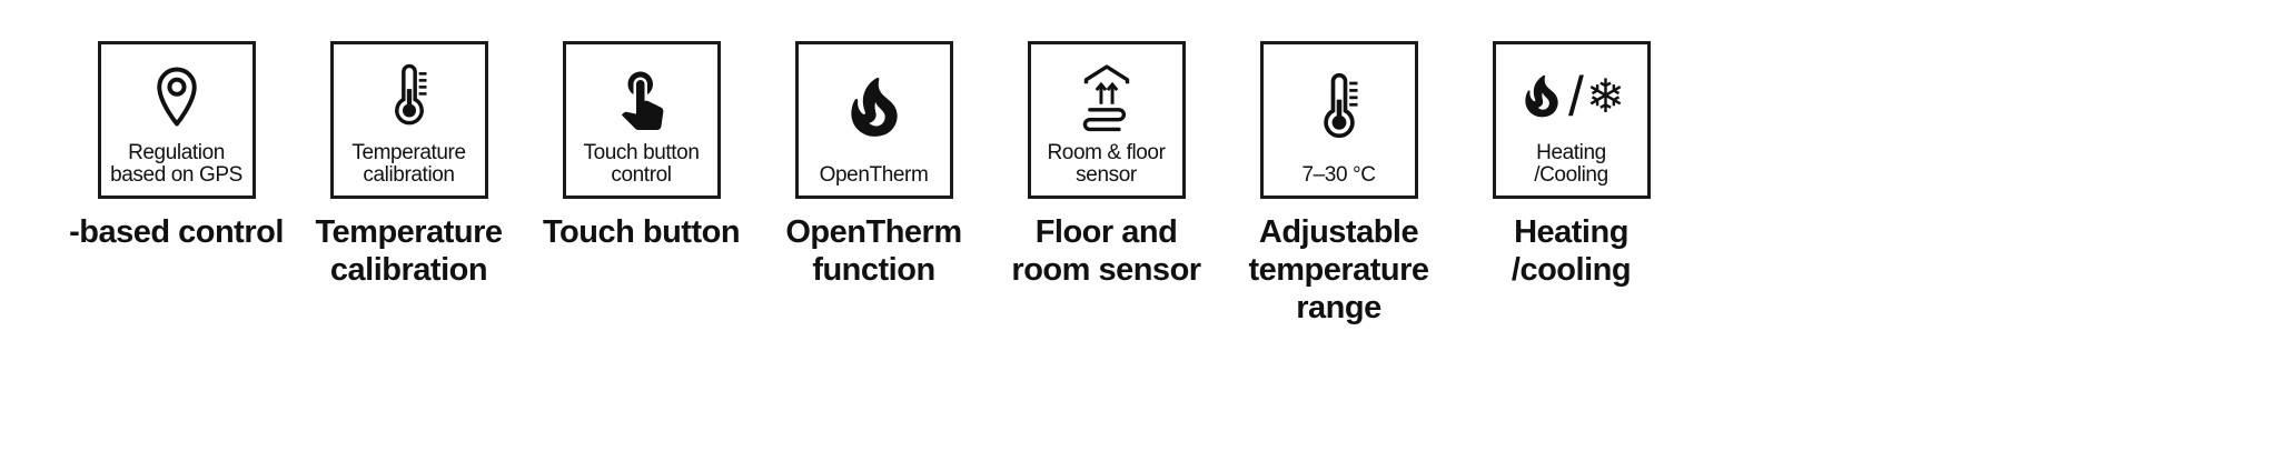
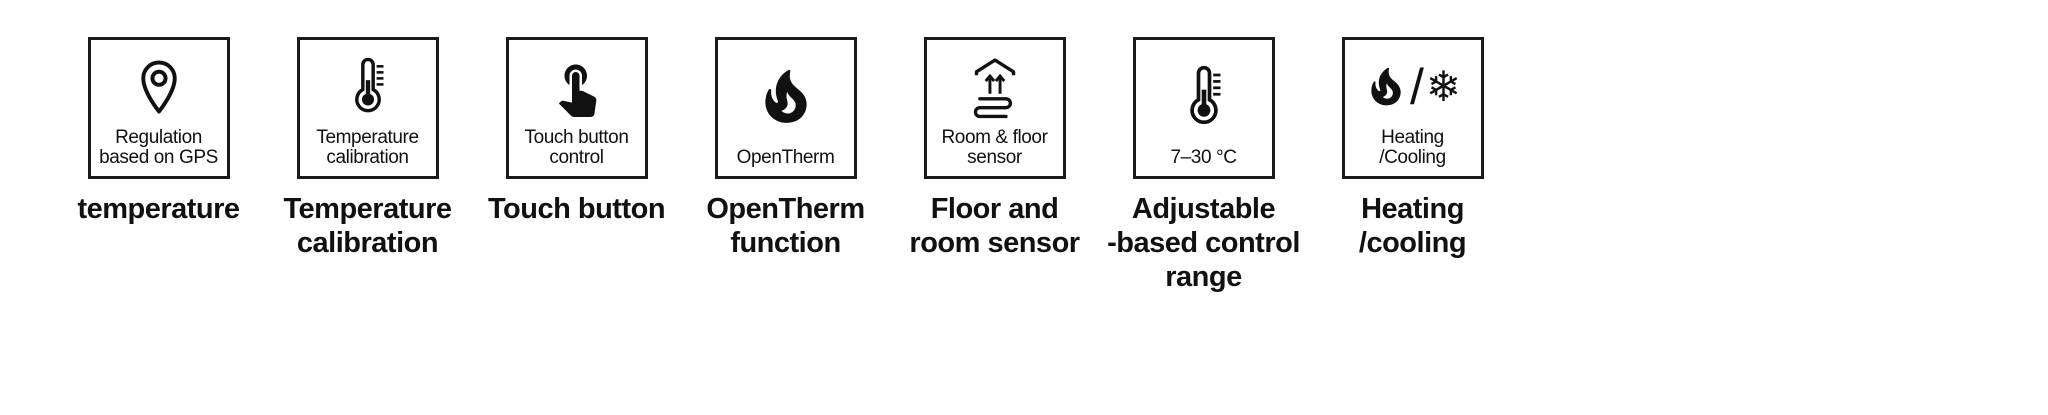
  Regulation
  based on GPS
- -based control
+ temperature
  Temperature
  calibration
  Temperature
  calibration
  Touch button
  control
  Touch button
  OpenTherm
  OpenTherm
  function
  Room & floor
  sensor
  Floor and
  room sensor
  7–30 °C
  Adjustable
- temperature
+ -based control
  range
  /
  ❄
  Heating
  /Cooling
  Heating
  /cooling
